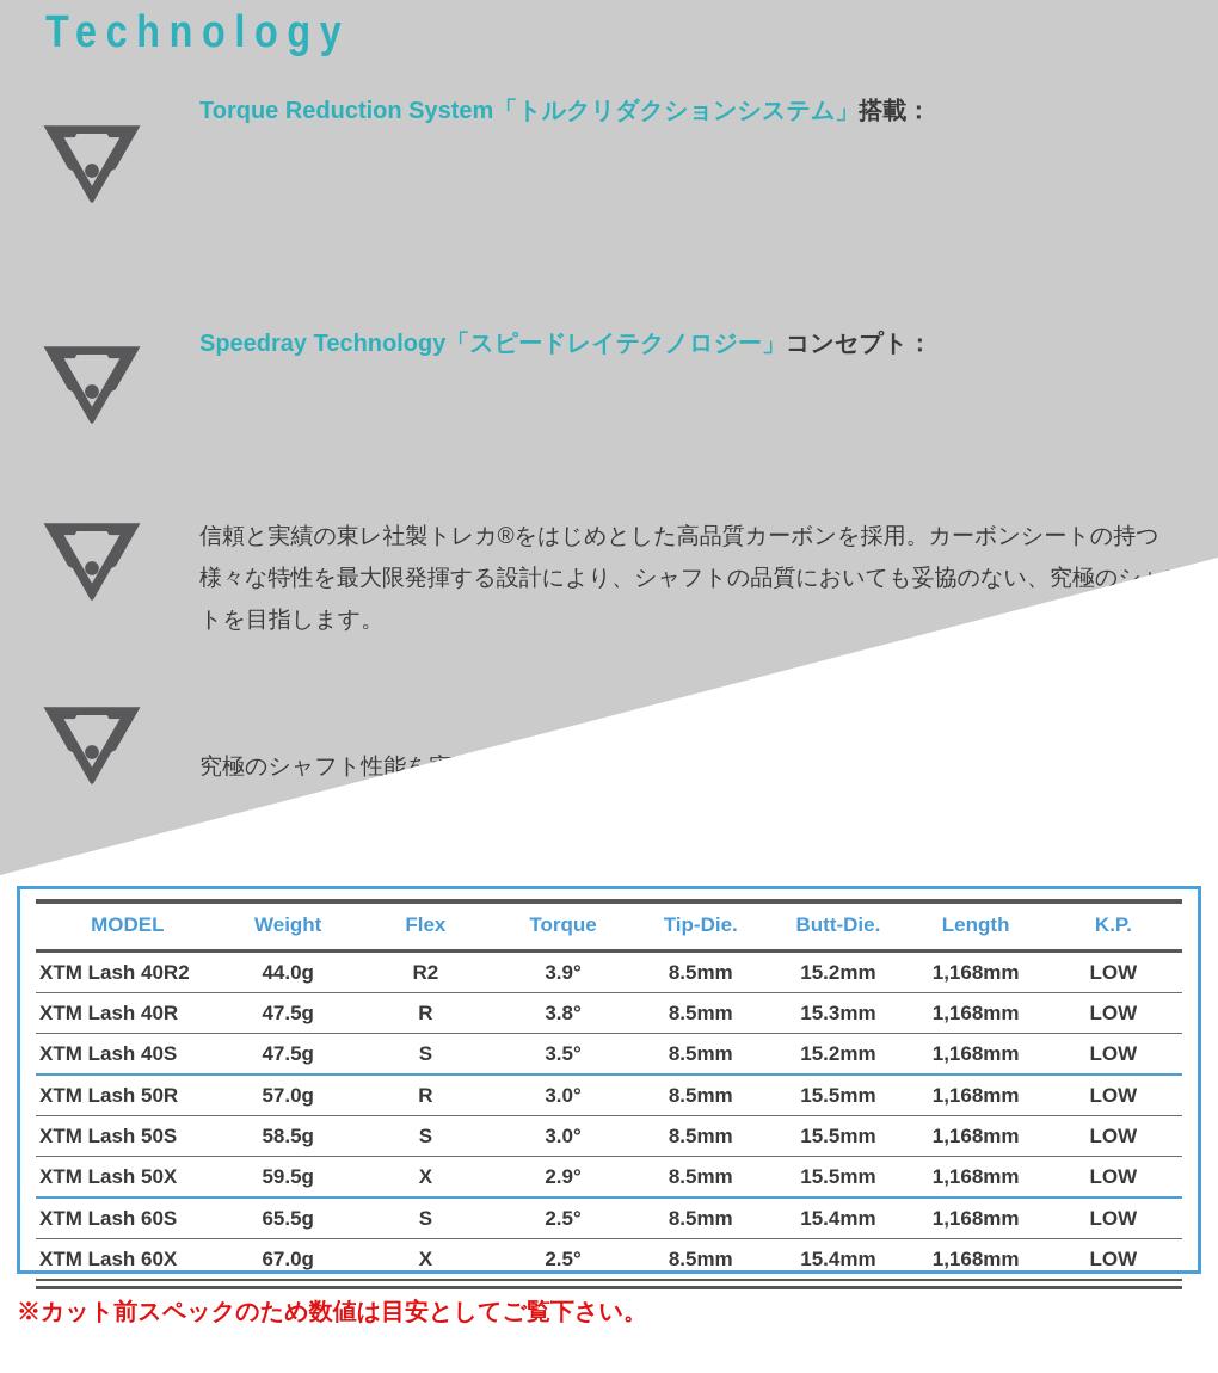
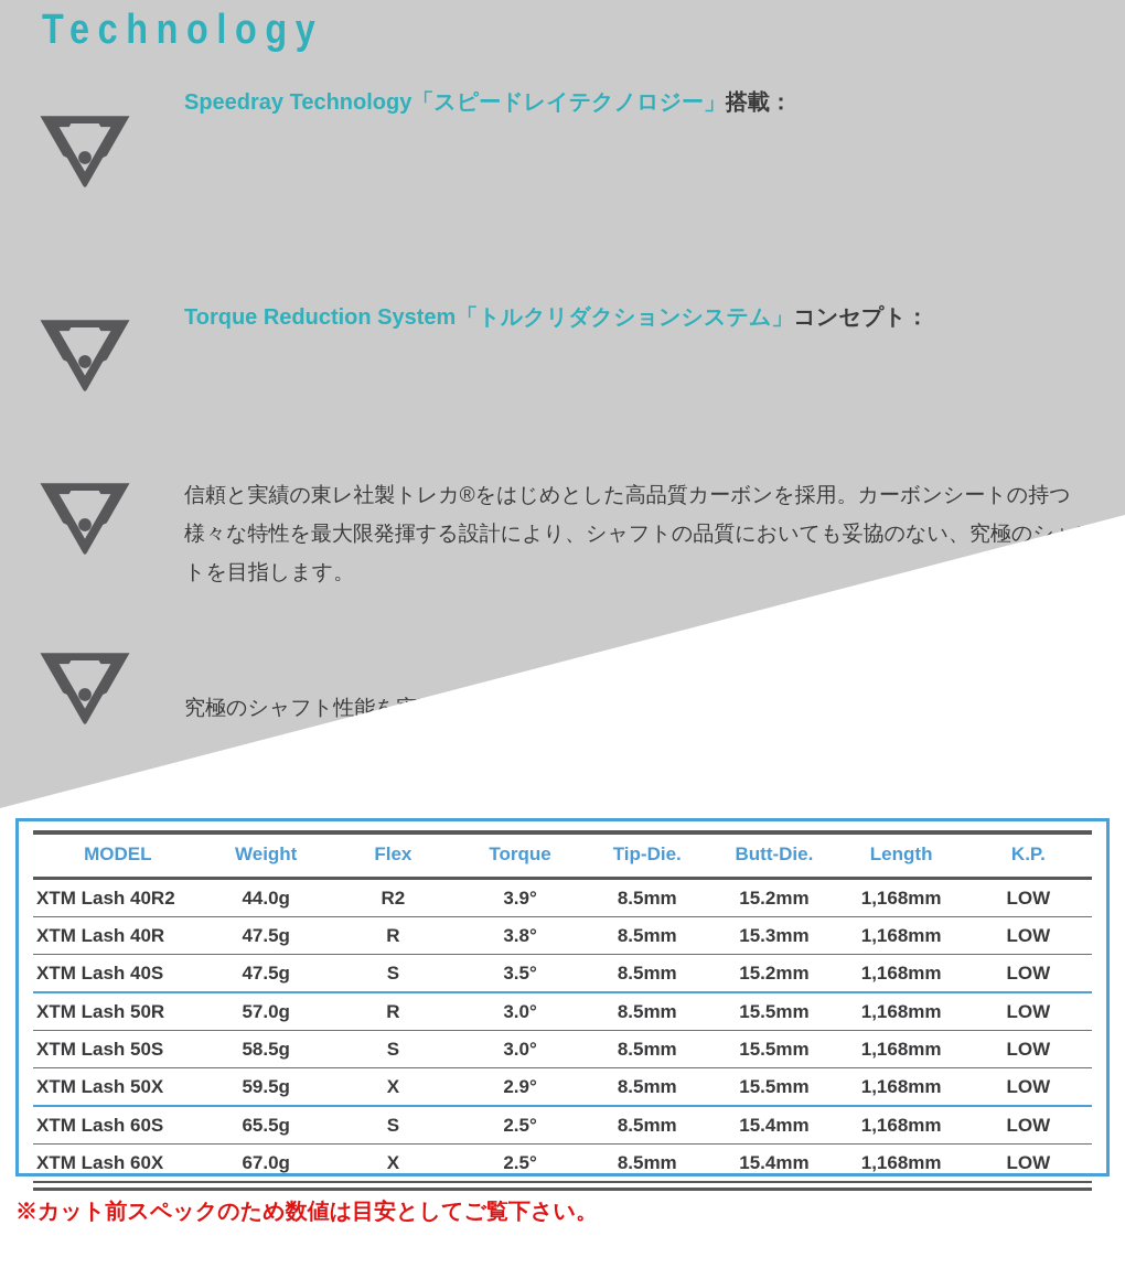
  Technology
- Torque Reduction System「トルクリダクションシステム」搭載：
+ Speedray Technology「スピードレイテクノロジー」搭載：
- Speedray Technology「スピードレイテクノロジー」コンセプト：
+ Torque Reduction System「トルクリダクションシステム」コンセプト：
  信頼と実績の東レ社製トレカ®をはじめとした高品質カーボンを採用。カーボンシートの持つ様々な特性を最大限発揮する設計により、シャフトの品質においても妥協のない、究極のシトを目指します。
  MODEL	Weight	Flex	Torque	Tip-Die.	Butt-Die.	Length	K.P.
  XTM Lash 40R2	44.0g	R2	3.9°	8.5mm	15.2mm	1,168mm	LOW
  XTM Lash 40R	47.5g	R	3.8°	8.5mm	15.3mm	1,168mm	LOW
  XTM Lash 40S	47.5g	S	3.5°	8.5mm	15.2mm	1,168mm	LOW
  XTM Lash 50R	57.0g	R	3.0°	8.5mm	15.5mm	1,168mm	LOW
  XTM Lash 50S	58.5g	S	3.0°	8.5mm	15.5mm	1,168mm	LOW
  XTM Lash 50X	59.5g	X	2.9°	8.5mm	15.5mm	1,168mm	LOW
  XTM Lash 60S	65.5g	S	2.5°	8.5mm	15.4mm	1,168mm	LOW
  XTM Lash 60X	67.0g	X	2.5°	8.5mm	15.4mm	1,168mm	LOW
  ※カット前スペックのため数値は目安としてご覧下さい。
